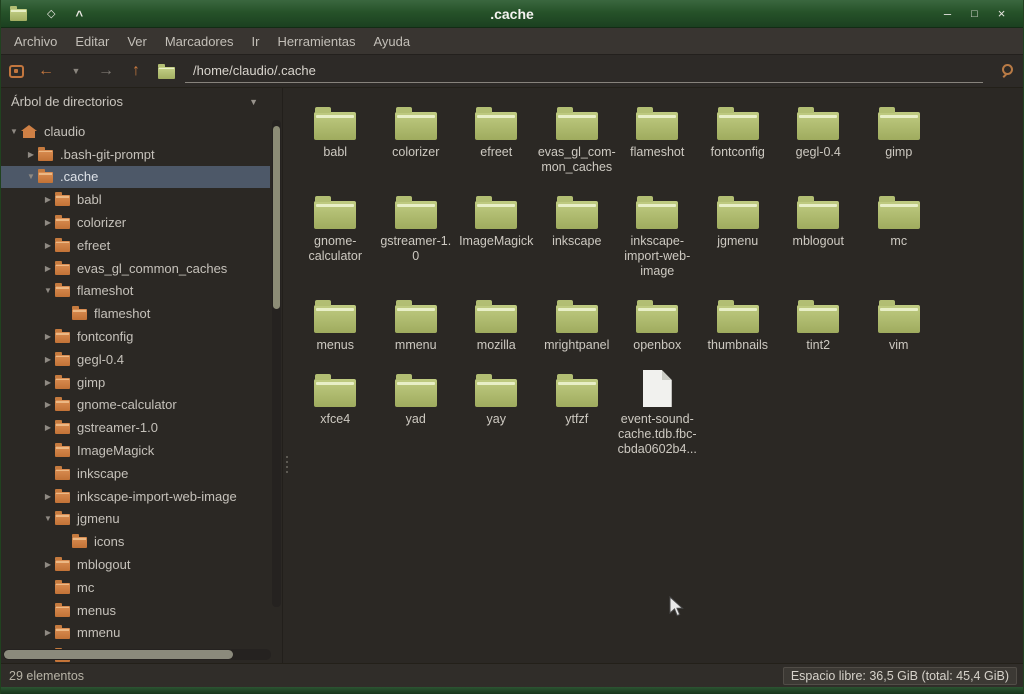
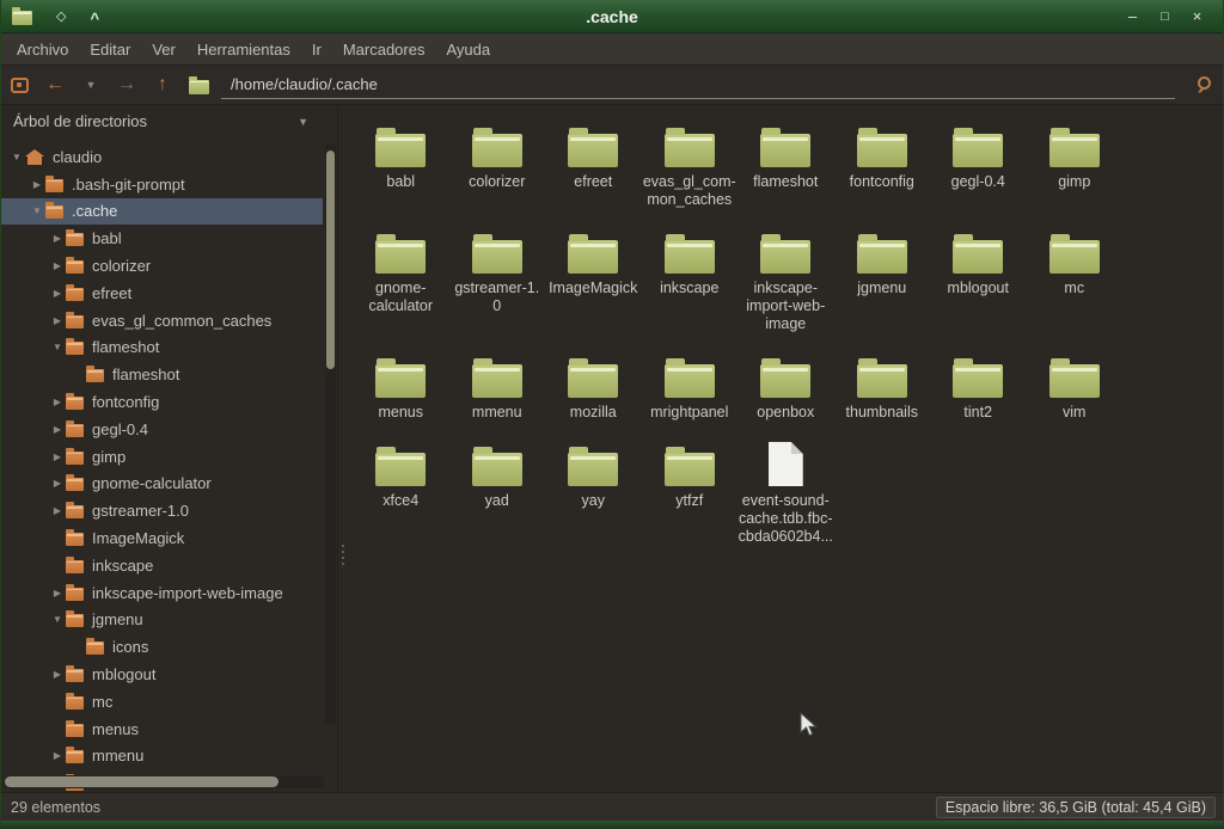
  ◇
  ^
  .cache
  –
  □
  ×
  Archivo
  Editar
  Ver
- Marcadores
+ Herramientas
  Ir
- Herramientas
+ Marcadores
  Ayuda
  ←
  ▼
  →
  ↑
  /home/claudio/.cache
  Árbol de directorios
  ▼
  ▼
  claudio
  ▶
  .bash-git-prompt
  ▼
  .cache
  ▶
  babl
  ▶
  colorizer
  ▶
  efreet
  ▶
  evas_gl_common_caches
  ▼
  flameshot
  flameshot
  ▶
  fontconfig
  ▶
  gegl-0.4
  ▶
  gimp
  ▶
  gnome-calculator
  ▶
  gstreamer-1.0
  ImageMagick
  inkscape
  ▶
  inkscape-import-web-image
  ▼
  jgmenu
  icons
  ▶
  mblogout
  mc
  menus
  ▶
  mmenu
  babl
  colorizer
  efreet
  evas_gl_com-
  mon_caches
  flameshot
  fontconfig
  gegl-0.4
  gimp
  gnome-
  calculator
  gstreamer-1.
  0
  ImageMagick
  inkscape
  inkscape-
  import-web-
  image
  jgmenu
  mblogout
  mc
  menus
  mmenu
  mozilla
  mrightpanel
  openbox
  thumbnails
  tint2
  vim
  xfce4
  yad
  yay
  ytfzf
  event-sound-
  cache.tdb.fbc-
  cbda0602b4...
  29 elementos
  Espacio libre: 36,5 GiB (total: 45,4 GiB)
